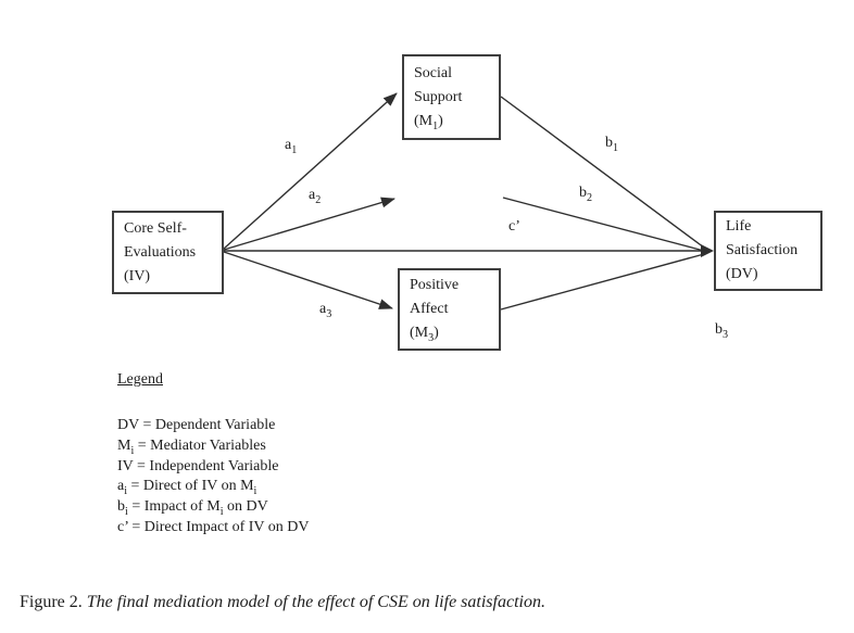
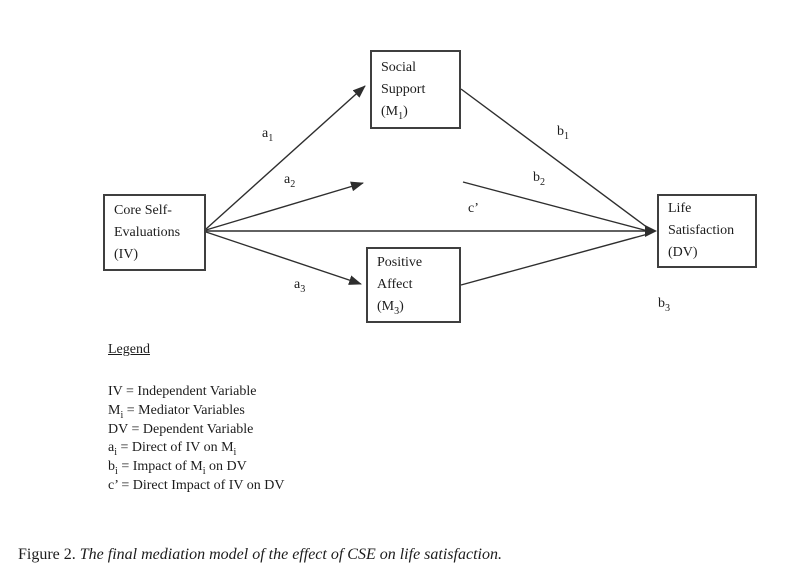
  Core Self-
  Evaluations
  (IV)
  Social
  Support
  (M1)
  Positive
  Affect
  (M3)
  Life
  Satisfaction
  (DV)
  a1
  a2
  a3
  b1
  b2
  c’
  b3
  Legend
- DV = Dependent Variable
+ IV = Independent Variable
  Mi = Mediator Variables
- IV = Independent Variable
+ DV = Dependent Variable
  ai = Direct of IV on Mi
  bi = Impact of Mi on DV
  c’ = Direct Impact of IV on DV
  Figure 2. The final mediation model of the effect of CSE on life satisfaction.
